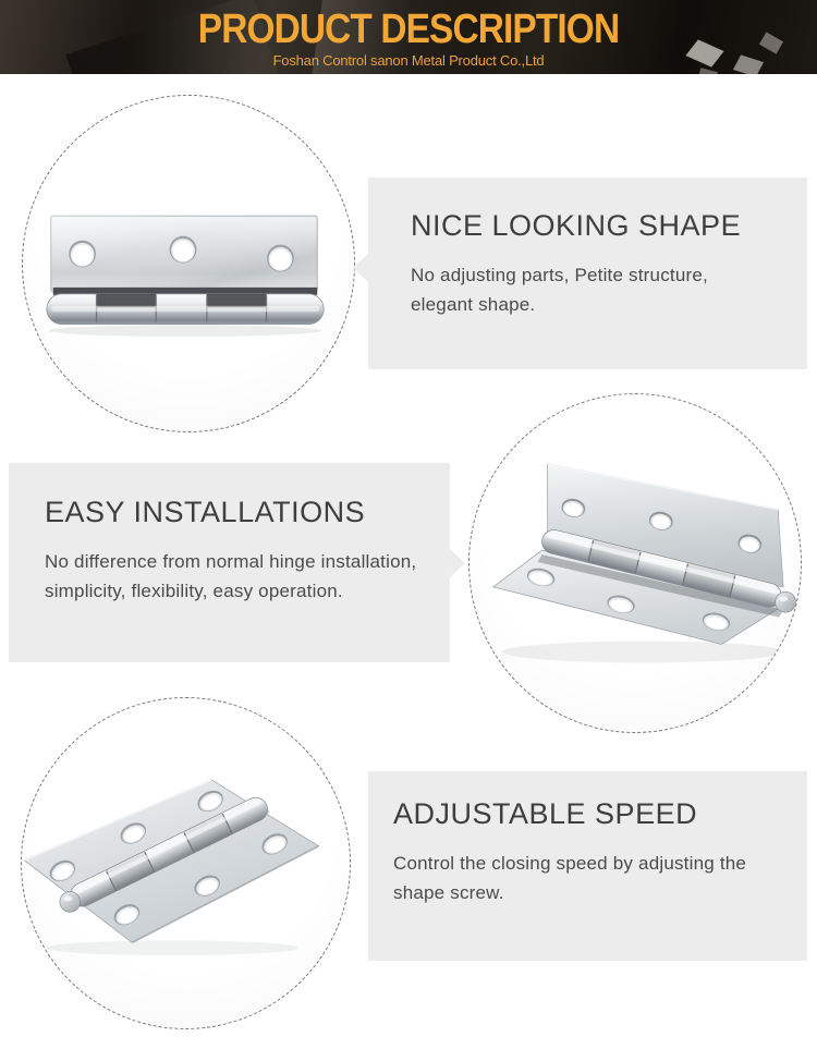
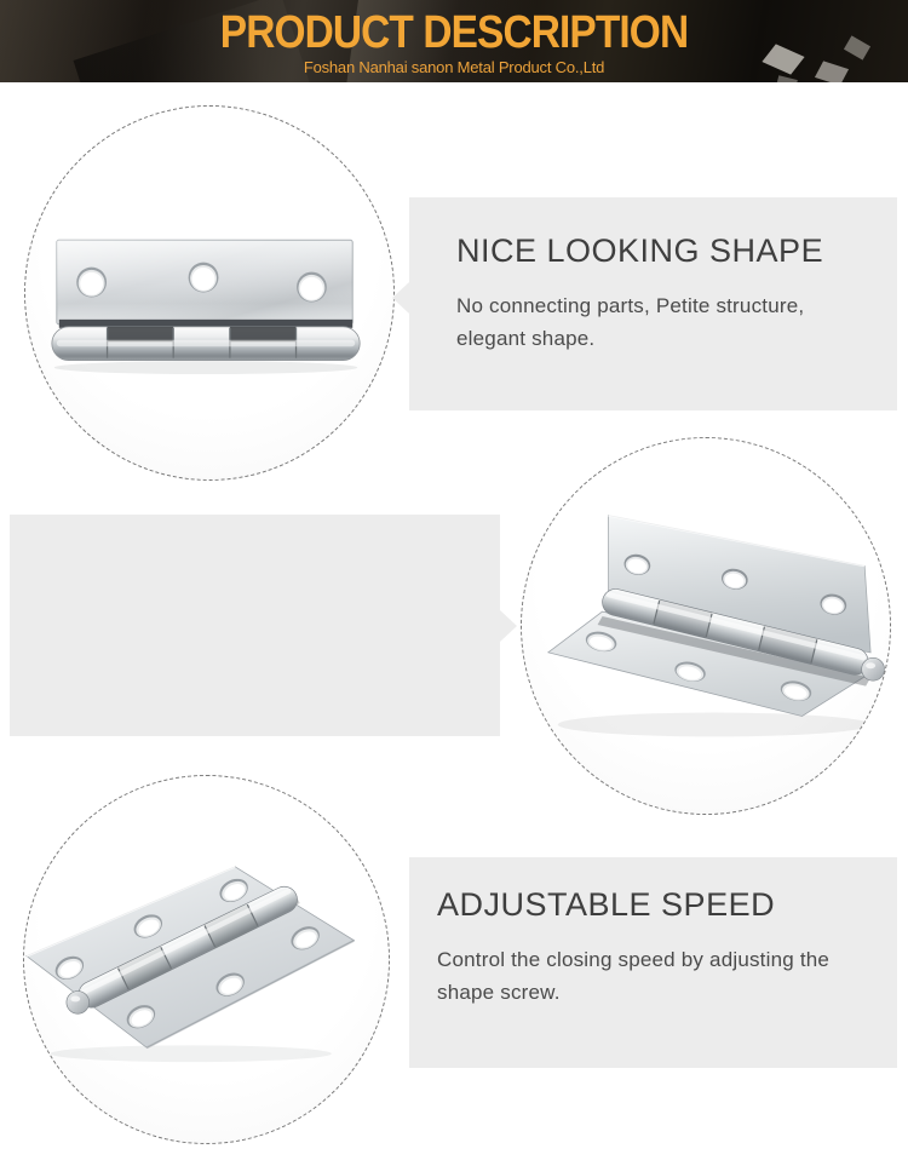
  PRODUCT DESCRIPTION
- Foshan Control sanon Metal Product Co.,Ltd
+ Foshan Nanhai sanon Metal Product Co.,Ltd
  NICE LOOKING SHAPE
- No adjusting parts, Petite structure, elegant shape.
+ No connecting parts, Petite structure, elegant shape.
- EASY INSTALLATIONS
- No difference from normal hinge installation, simplicity, flexibility, easy operation.
  ADJUSTABLE SPEED
  Control the closing speed by adjusting the shape screw.
